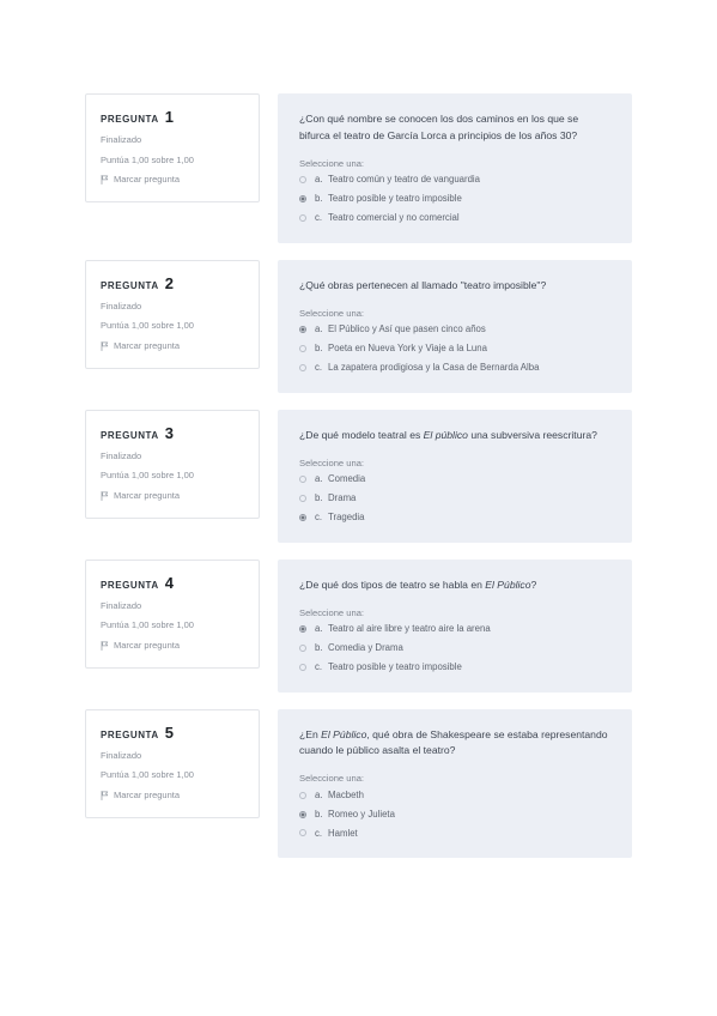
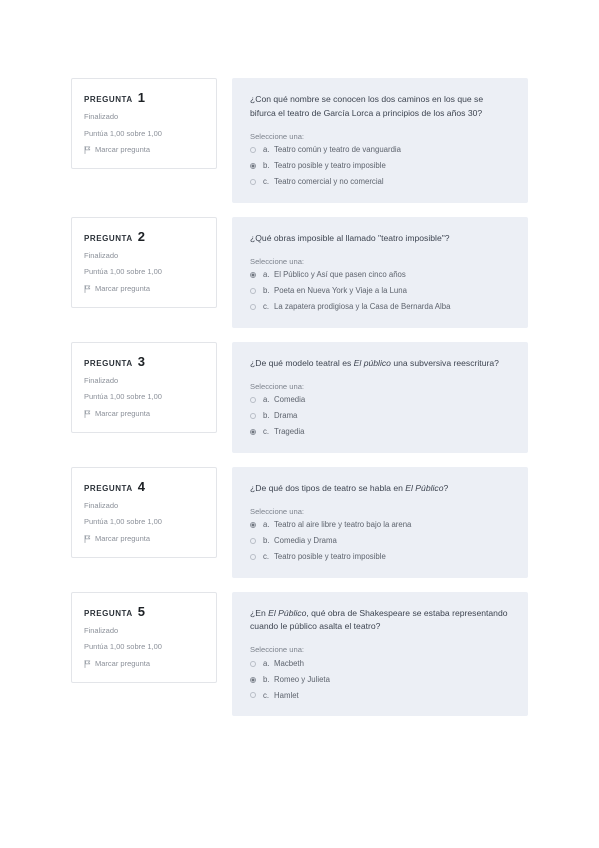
  PREGUNTA
  1
  Finalizado
  Puntúa 1,00 sobre 1,00
  Marcar pregunta
  ¿Con qué nombre se conocen los dos caminos en los que se bifurca el teatro de García Lorca a principios de los años 30?
  Seleccione una:
  a.
  Teatro común y teatro de vanguardia
  b.
  Teatro posible y teatro imposible
  c.
  Teatro comercial y no comercial
  PREGUNTA
  2
  Finalizado
  Puntúa 1,00 sobre 1,00
  Marcar pregunta
- ¿Qué obras pertenecen al llamado "teatro imposible"?
+ ¿Qué obras imposible al llamado "teatro imposible"?
  Seleccione una:
  a.
  El Público y Así que pasen cinco años
  b.
  Poeta en Nueva York y Viaje a la Luna
  c.
  La zapatera prodigiosa y la Casa de Bernarda Alba
  PREGUNTA
  3
  Finalizado
  Puntúa 1,00 sobre 1,00
  Marcar pregunta
  ¿De qué modelo teatral es El público una subversiva reescritura?
  Seleccione una:
  a.
  Comedia
  b.
  Drama
  c.
  Tragedia
  PREGUNTA
  4
  Finalizado
  Puntúa 1,00 sobre 1,00
  Marcar pregunta
  ¿De qué dos tipos de teatro se habla en El Público?
  Seleccione una:
  a.
- Teatro al aire libre y teatro aire la arena
+ Teatro al aire libre y teatro bajo la arena
  b.
  Comedia y Drama
  c.
  Teatro posible y teatro imposible
  PREGUNTA
  5
  Finalizado
  Puntúa 1,00 sobre 1,00
  Marcar pregunta
  ¿En El Público, qué obra de Shakespeare se estaba representando cuando le público asalta el teatro?
  Seleccione una:
  a.
  Macbeth
  b.
  Romeo y Julieta
  c.
  Hamlet
